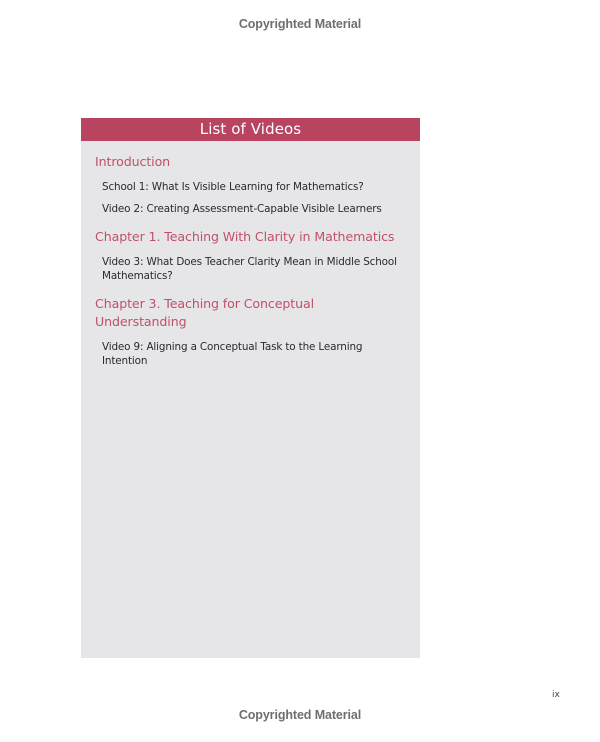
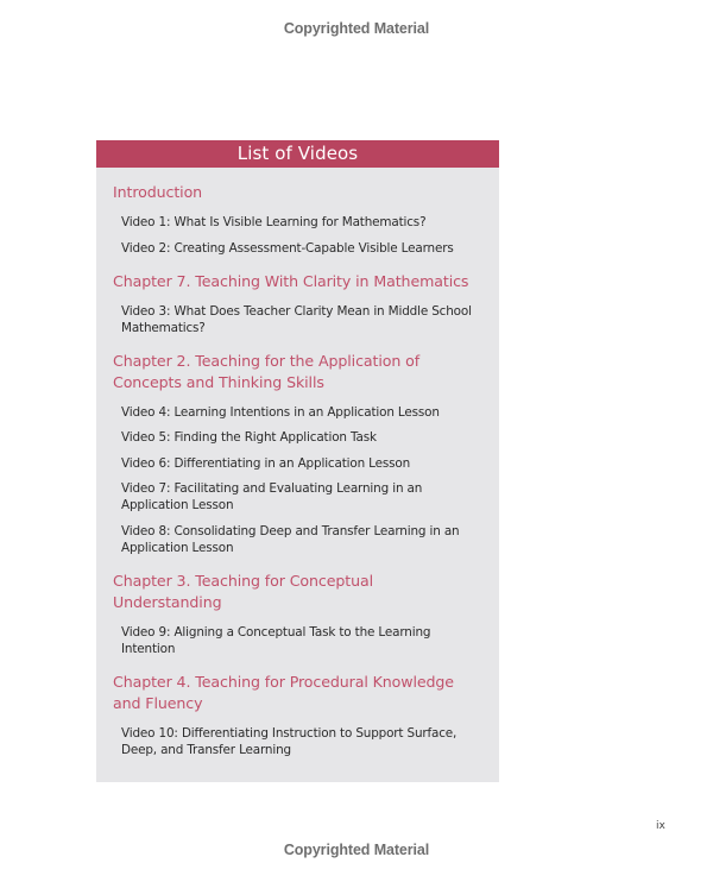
  Copyrighted Material
  List of Videos
  Introduction
- School 1: What Is Visible Learning for Mathematics?
+ Video 1: What Is Visible Learning for Mathematics?
  Video 2: Creating Assessment-Capable Visible Learners
- Chapter 1. Teaching With Clarity in Mathematics
+ Chapter 7. Teaching With Clarity in Mathematics
  Video 3: What Does Teacher Clarity Mean in Middle School Mathematics?
+ Chapter 2. Teaching for the Application of Concepts and Thinking Skills
+ Video 4: Learning Intentions in an Application Lesson
+ Video 5: Finding the Right Application Task
+ Video 6: Differentiating in an Application Lesson
+ Video 7: Facilitating and Evaluating Learning in an Application Lesson
+ Video 8: Consolidating Deep and Transfer Learning in an Application Lesson
  Chapter 3. Teaching for Conceptual Understanding
  Video 9: Aligning a Conceptual Task to the Learning Intention
+ Chapter 4. Teaching for Procedural Knowledge and Fluency
+ Video 10: Differentiating Instruction to Support Surface, Deep, and Transfer Learning
  ix
  Copyrighted Material
